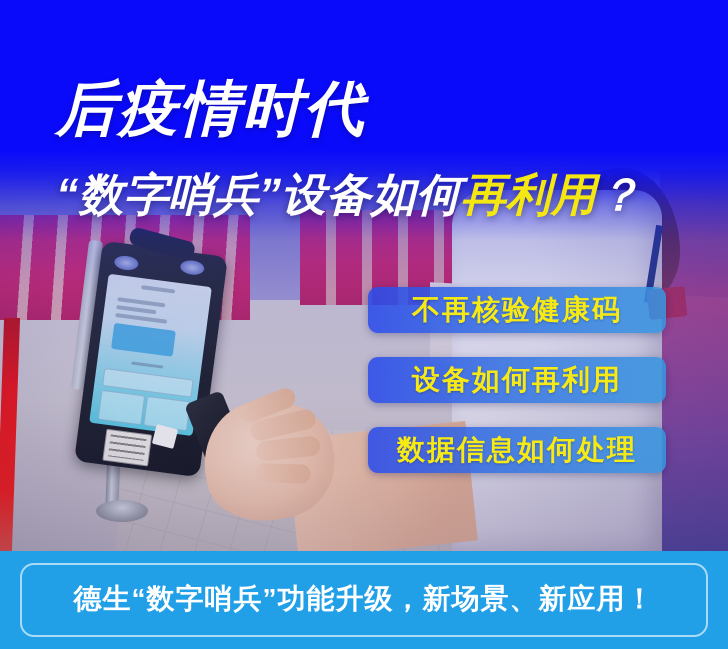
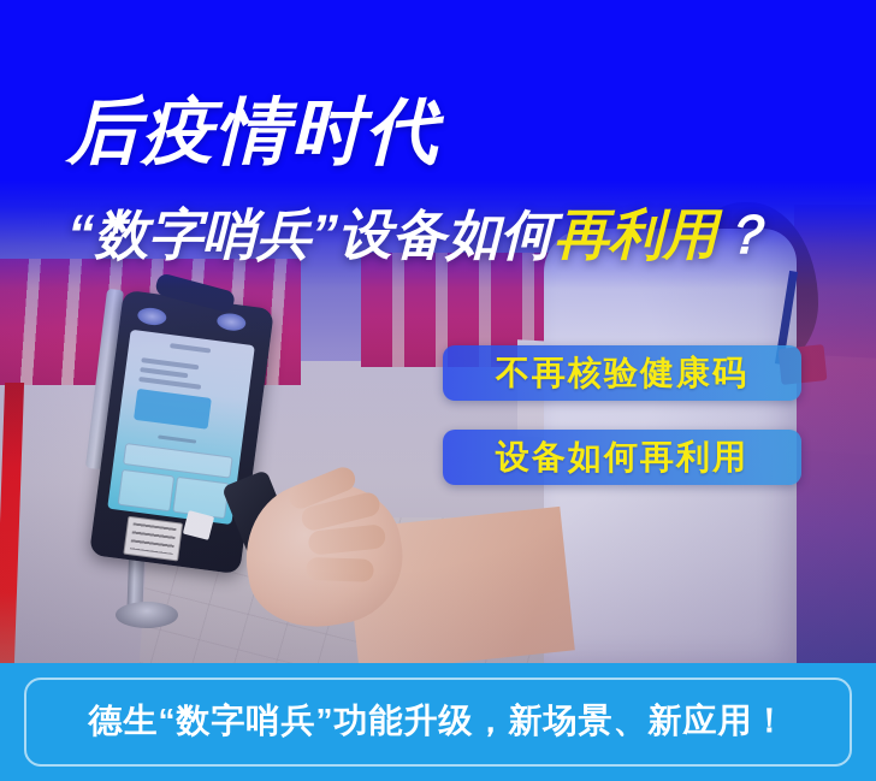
  后疫情时代
  “数字哨兵”设备如何再利用？
  不再核验健康码
  设备如何再利用
- 数据信息如何处理
  德生“数字哨兵”功能升级，新场景、新应用！
